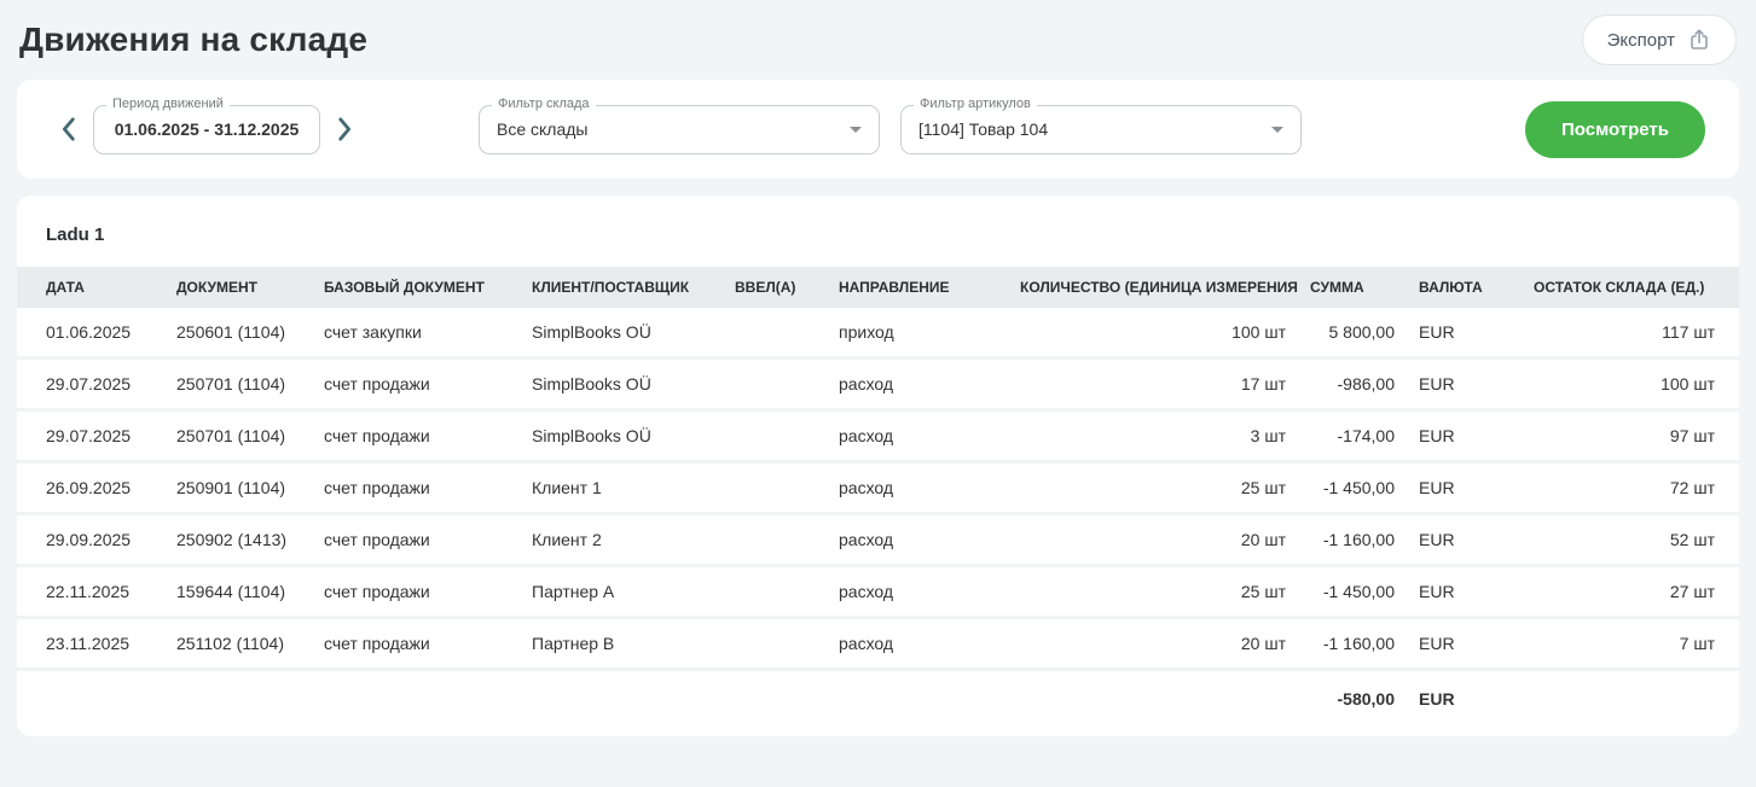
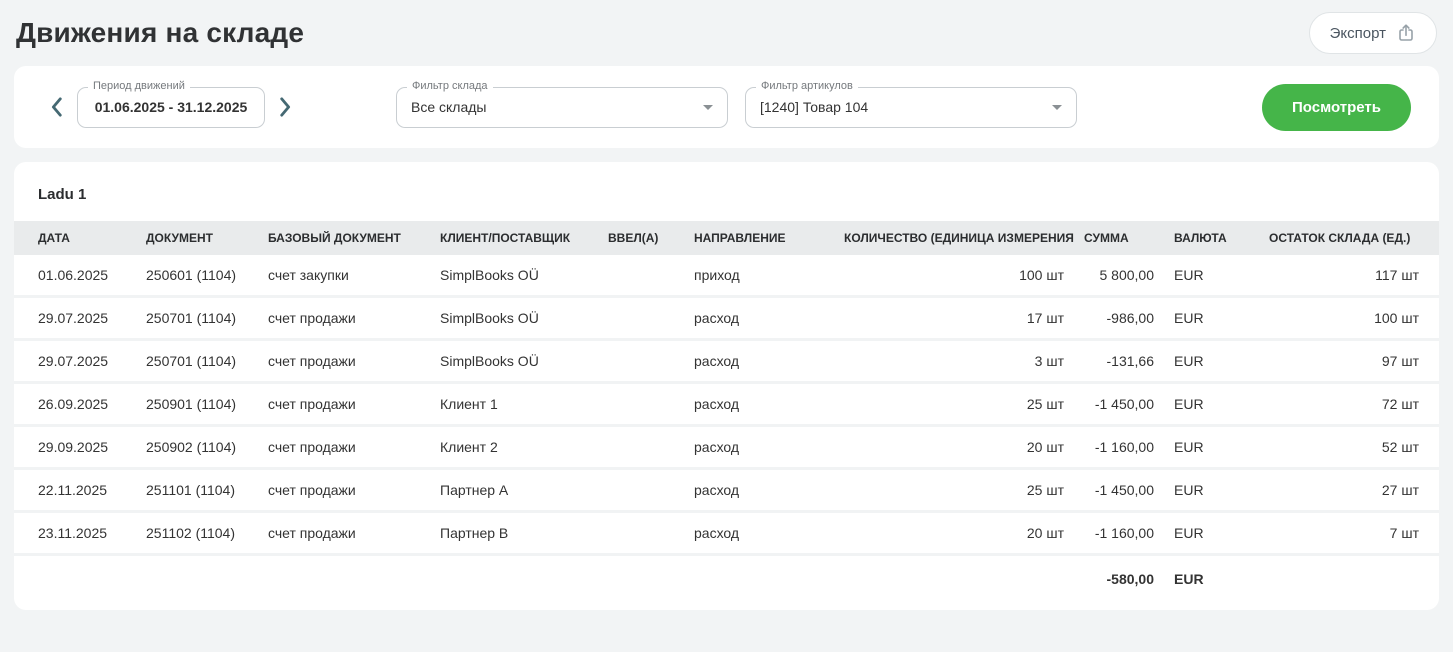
  Движения на складе
  Экспорт
  Период движений
  01.06.2025 - 31.12.2025
  Фильтр склада
  Все склады
  Фильтр артикулов
- [1104] Товар 104
+ [1240] Товар 104
  Посмотреть
  Ladu 1
  ДАТА	ДОКУМЕНТ	БАЗОВЫЙ ДОКУМЕНТ	КЛИЕНТ/ПОСТАВЩИК	ВВЕЛ(А)	НАПРАВЛЕНИЕ	КОЛИЧЕСТВО (ЕДИНИЦА ИЗМЕРЕНИЯ	СУММА	ВАЛЮТА	ОСТАТОК СКЛАДА (ЕД.)
  01.06.2025	250601 (1104)	счет закупки	SimplBooks OÜ		приход	100 шт	5 800,00	EUR	117 шт
  29.07.2025	250701 (1104)	счет продажи	SimplBooks OÜ		расход	17 шт	-986,00	EUR	100 шт
- 29.07.2025	250701 (1104)	счет продажи	SimplBooks OÜ		расход	3 шт	-174,00	EUR	97 шт
+ 29.07.2025	250701 (1104)	счет продажи	SimplBooks OÜ		расход	3 шт	-131,66	EUR	97 шт
  26.09.2025	250901 (1104)	счет продажи	Клиент 1		расход	25 шт	-1 450,00	EUR	72 шт
- 29.09.2025	250902 (1413)	счет продажи	Клиент 2		расход	20 шт	-1 160,00	EUR	52 шт
+ 29.09.2025	250902 (1104)	счет продажи	Клиент 2		расход	20 шт	-1 160,00	EUR	52 шт
- 22.11.2025	159644 (1104)	счет продажи	Партнер A		расход	25 шт	-1 450,00	EUR	27 шт
+ 22.11.2025	251101 (1104)	счет продажи	Партнер A		расход	25 шт	-1 450,00	EUR	27 шт
  23.11.2025	251102 (1104)	счет продажи	Партнер B		расход	20 шт	-1 160,00	EUR	7 шт
  							-580,00	EUR
